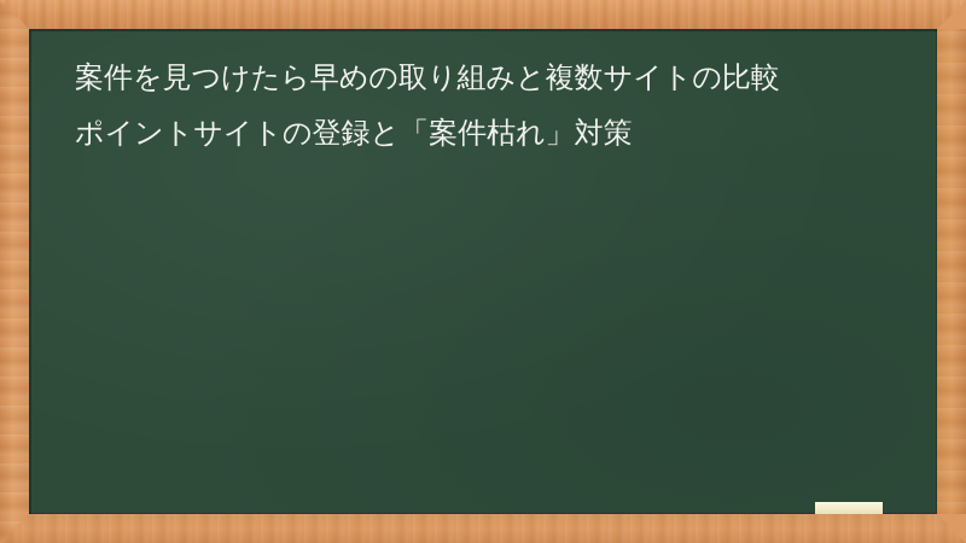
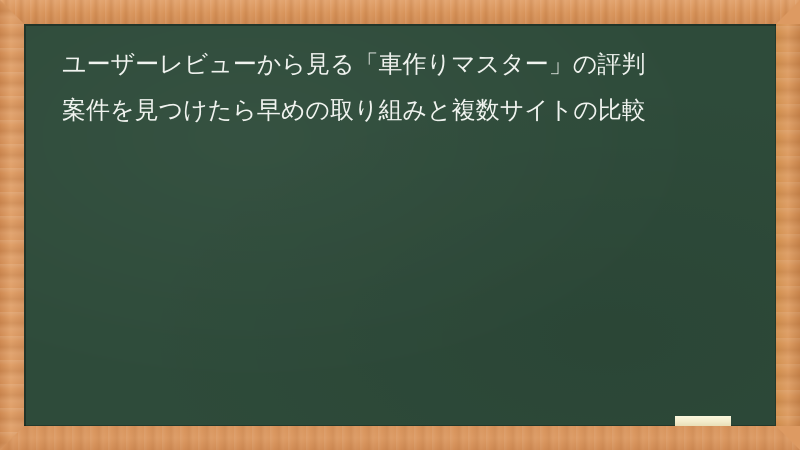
+ ユーザーレビューから見る「車作りマスター」の評判
  案件を見つけたら早めの取り組みと複数サイトの比較
- ポイントサイトの登録と「案件枯れ」対策
